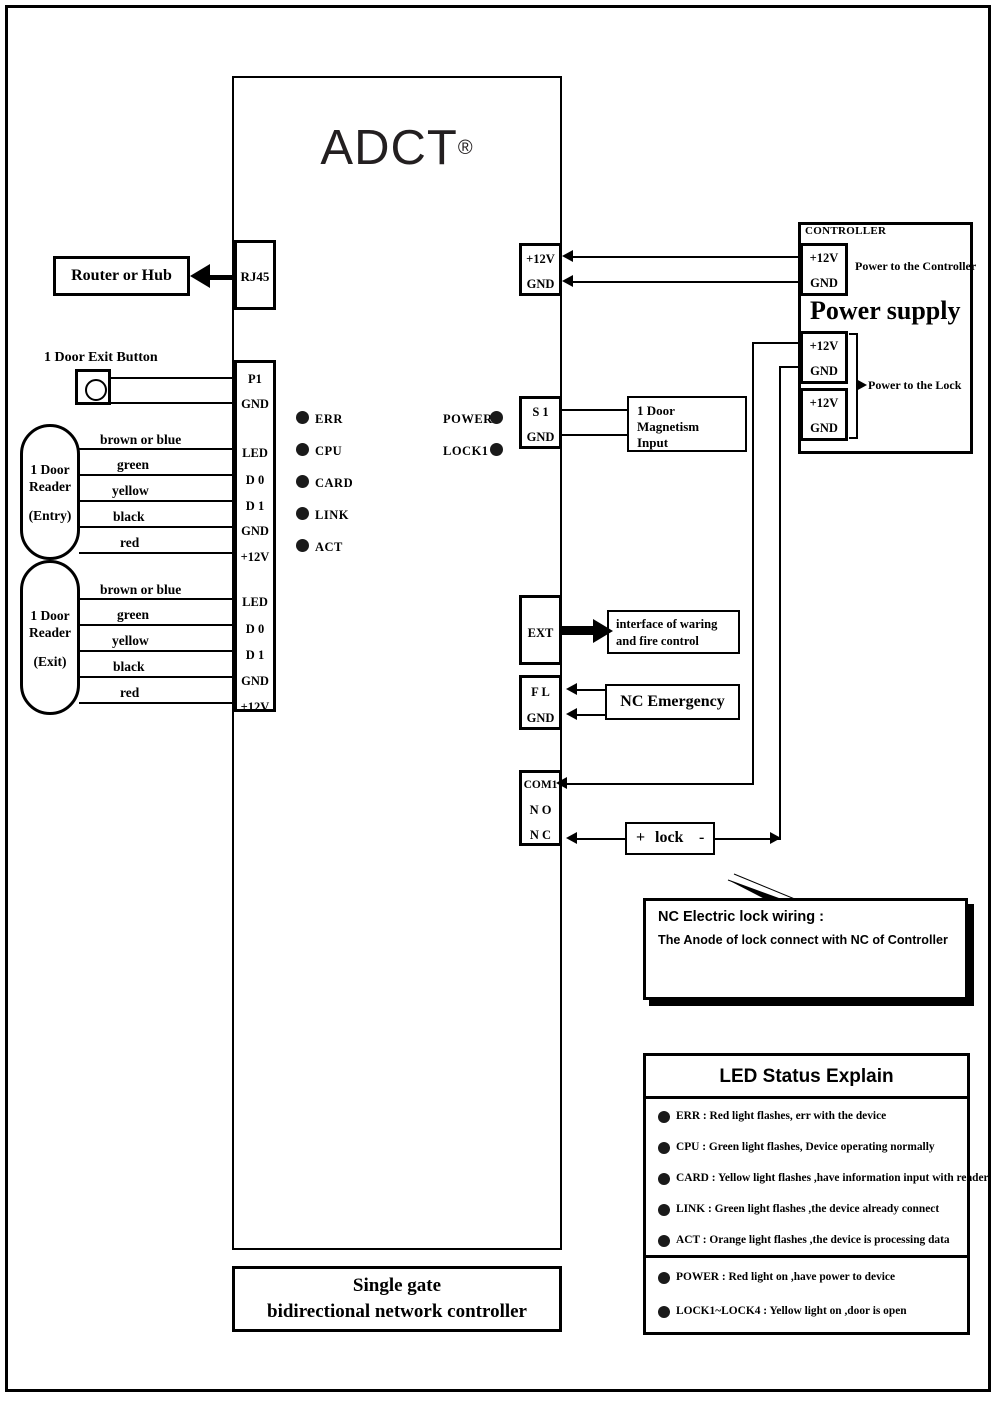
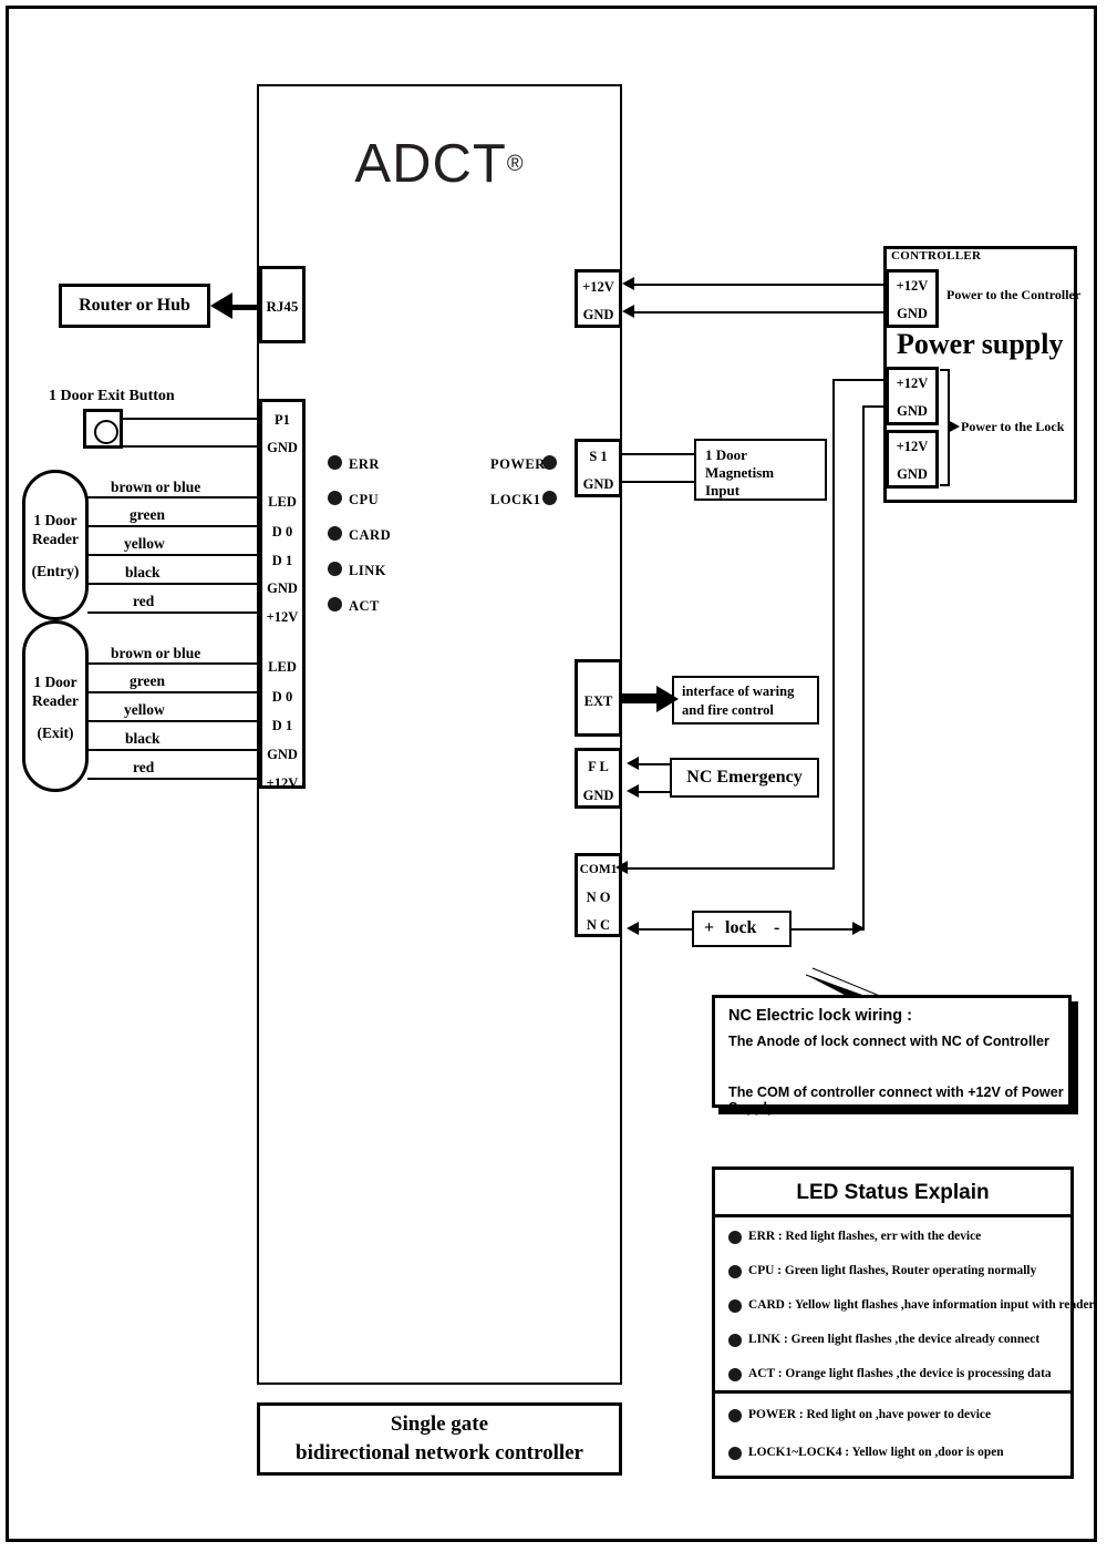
  ADCT
  ®
  Router or Hub
  RJ45
  1 Door Exit Button
  P1
  GND
  LED
  D 0
  D 1
  GND
  +12V
  LED
  D 0
  D 1
  GND
  +12V
  1 Door
  Reader
  (Entry)
  brown or blue
  green
  yellow
  black
  red
  1 Door
  Reader
  (Exit)
  brown or blue
  green
  yellow
  black
  red
  ERR
  CPU
  CARD
  LINK
  ACT
  POWER
  LOCK1
  +12V
  GND
  S 1
  GND
  EXT
  F L
  GND
  COM1
  N O
  N C
  CONTROLLER
  Power supply
  +12V
  GND
  Power to the Controller
  +12V
  GND
  +12V
  GND
  Power to the Lock
  1 Door
  Magnetism
  Input
  interface of waring
  and fire control
  NC Emergency
  +
  lock
  -
  NC Electric lock wiring :
  The Anode of lock connect with NC of Controller
+ The COM of controller connect with +12V of Power Supply
  LED Status Explain
  ERR : Red light flashes, err with the device
- CPU : Green light flashes, Device operating normally
+ CPU : Green light flashes, Router operating normally
  CARD : Yellow light flashes ,have information input with reader
  LINK : Green light flashes ,the device already connect
  ACT : Orange light flashes ,the device is processing data
  POWER : Red light on ,have power to device
  LOCK1~LOCK4 : Yellow light on ,door is open
  Single gate
  bidirectional network controller
